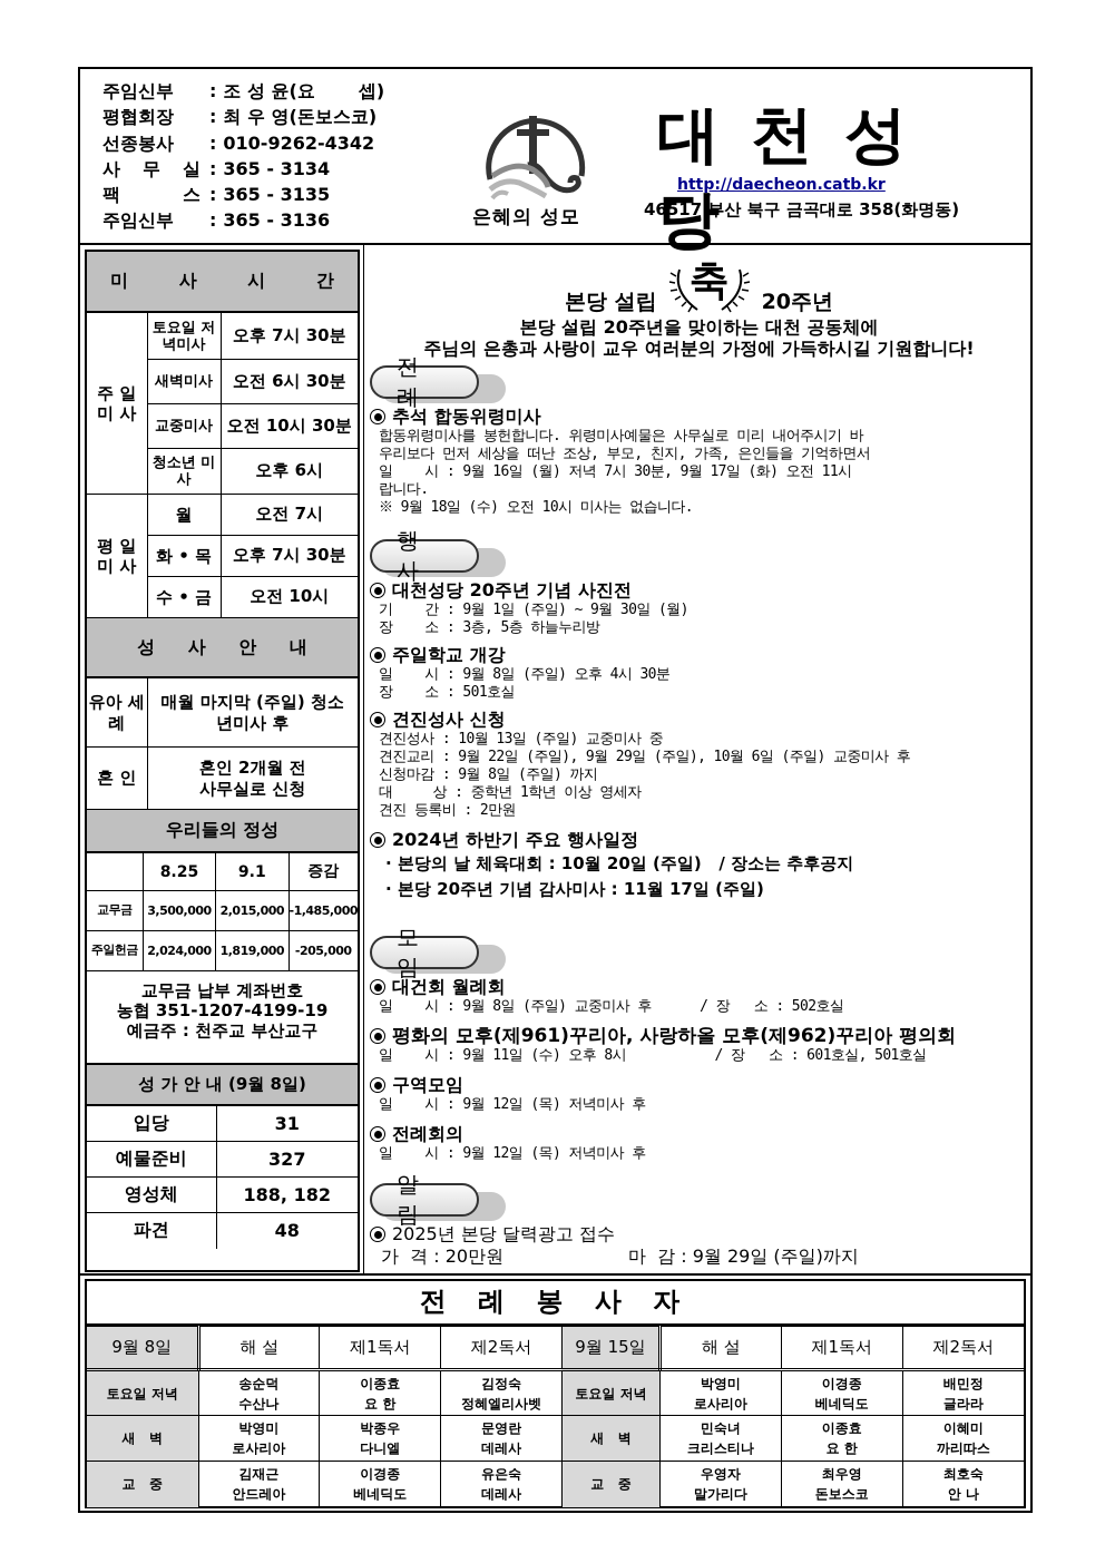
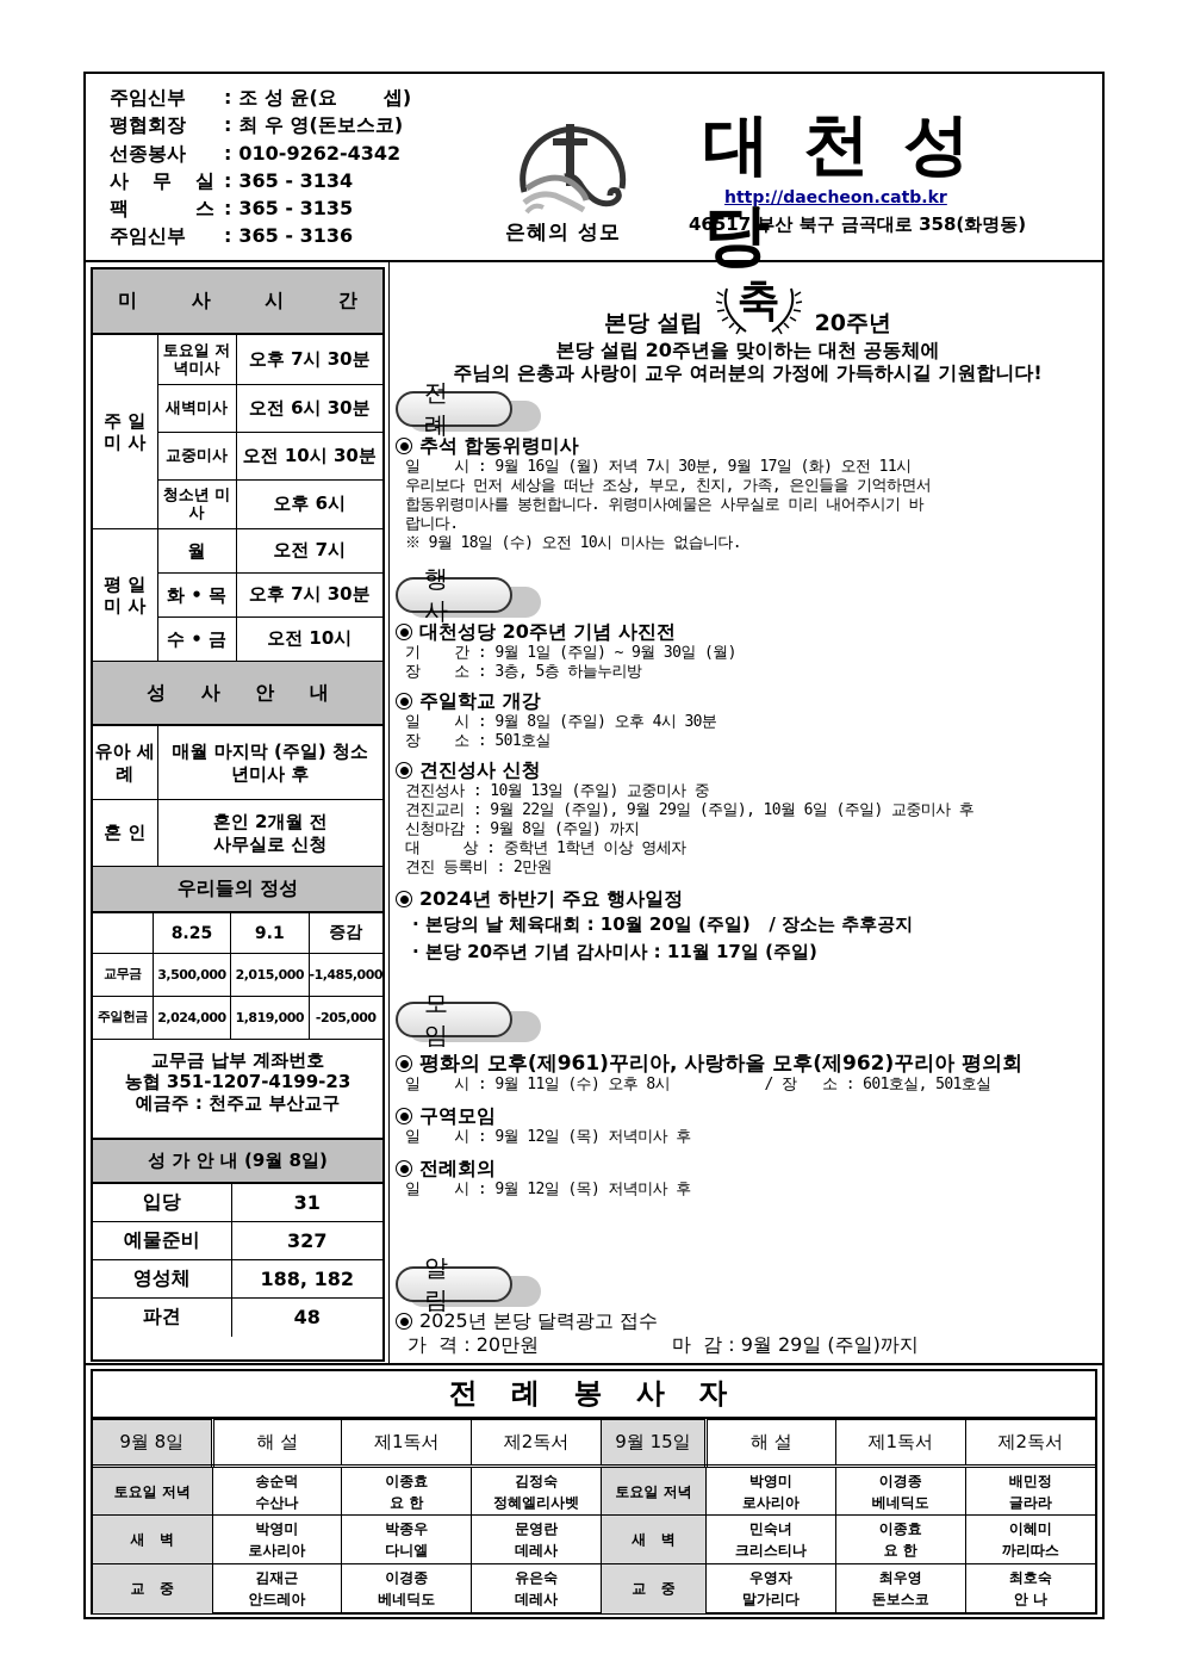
  주임신부
  :
  조 성 윤(요 셉)
  평협회장
  :
  최 우 영(돈보스코)
  선종봉사
  :
  010-9262-4342
  사 무 실
  :
  365 - 3134
  팩 스
  :
  365 - 3135
  주임신부
  :
  365 - 3136
  은혜의 성모
  대천성당
  http://daecheon.catb.kr
  46517 부산 북구 금곡대로 358(화명동)
  미 사 시 간
  주 일 미 사	토요일 저녁미사	오후 7시 30분
  새벽미사	오전 6시 30분
  교중미사	오전 10시 30분
  청소년 미사	오후 6시
  평 일 미 사	월	오전 7시
  화 • 목	오후 7시 30분
  수 • 금	오전 10시
  성 사 안 내
  유아 세례	매월 마지막 (주일) 청소년미사 후
  혼 인	혼인 2개월 전 사무실로 신청
  우리들의 정성
  	8.25	9.1	증감
  교무금	3,500,000	2,015,000	-1,485,000
  주일헌금	2,024,000	1,819,000	-205,000
  교무금 납부 계좌번호
- 농협 351-1207-4199-19
+ 농협 351-1207-4199-23
  예금주 : 천주교 부산교구
  성 가 안 내 (9월 8일)
  입당	31
  예물준비	327
  영성체	188, 182
  파견	48
  본당 설립
  축
  20주년
  본당 설립 20주년을 맞이하는 대천 공동체에
  주님의 은총과 사랑이 교우 여러분의 가정에 가득하시길 기원합니다!
  전 례
  추석 합동위령미사
- 합동위령미사를 봉헌합니다. 위령미사예물은 사무실로 미리 내어주시기 바
+ 일 시 : 9월 16일 (월) 저녁 7시 30분, 9월 17일 (화) 오전 11시
  우리보다 먼저 세상을 떠난 조상, 부모, 친지, 가족, 은인들을 기억하면서
- 일 시 : 9월 16일 (월) 저녁 7시 30분, 9월 17일 (화) 오전 11시
+ 합동위령미사를 봉헌합니다. 위령미사예물은 사무실로 미리 내어주시기 바
  랍니다.
  ※ 9월 18일 (수) 오전 10시 미사는 없습니다.
  행 사
  대천성당 20주년 기념 사진전
  기 간 : 9월 1일 (주일) ~ 9월 30일 (월)
  장 소 : 3층, 5층 하늘누리방
  주일학교 개강
  일 시 : 9월 8일 (주일) 오후 4시 30분
  장 소 : 501호실
  견진성사 신청
  견진성사 : 10월 13일 (주일) 교중미사 중
  견진교리 : 9월 22일 (주일), 9월 29일 (주일), 10월 6일 (주일) 교중미사 후
  신청마감 : 9월 8일 (주일) 까지
  대 상 : 중학년 1학년 이상 영세자
  견진 등록비 : 2만원
  2024년 하반기 주요 행사일정
  · 본당의 날 체육대회 : 10월 20일 (주일) / 장소는 추후공지
  · 본당 20주년 기념 감사미사 : 11월 17일 (주일)
  모 임
- 대건회 월례회
- 일 시 : 9월 8일 (주일) 교중미사 후 / 장 소 : 502호실
  평화의 모후(제961)꾸리아, 사랑하올 모후(제962)꾸리아 평의회
  일 시 : 9월 11일 (수) 오후 8시 / 장 소 : 601호실, 501호실
  구역모임
  일 시 : 9월 12일 (목) 저녁미사 후
  전례회의
  일 시 : 9월 12일 (목) 저녁미사 후
  알 림
  2025년 본당 달력광고 접수
  가 격 : 20만원 마 감 : 9월 29일 (주일)까지
  전 례 봉 사 자
  9월 8일	해 설	제1독서	제2독서	9월 15일	해 설	제1독서	제2독서
  토요일 저녁	송순덕수산나	이종효요 한	김정숙정혜엘리사벳	토요일 저녁	박영미로사리아	이경종베네딕도	배민정글라라
  새 벽	박영미로사리아	박종우다니엘	문영란데레사	새 벽	민숙녀크리스티나	이종효요 한	이혜미까리따스
  교 중	김재근안드레아	이경종베네딕도	유은숙데레사	교 중	우영자말가리다	최우영돈보스코	최호숙안 나
